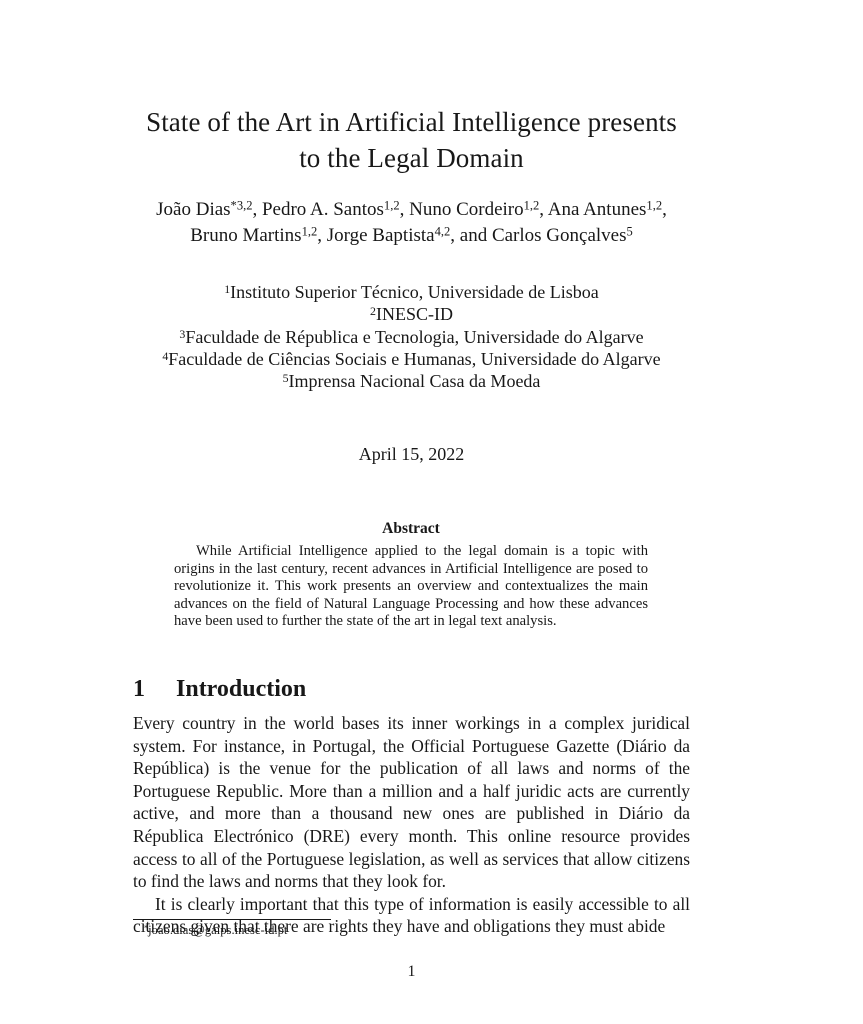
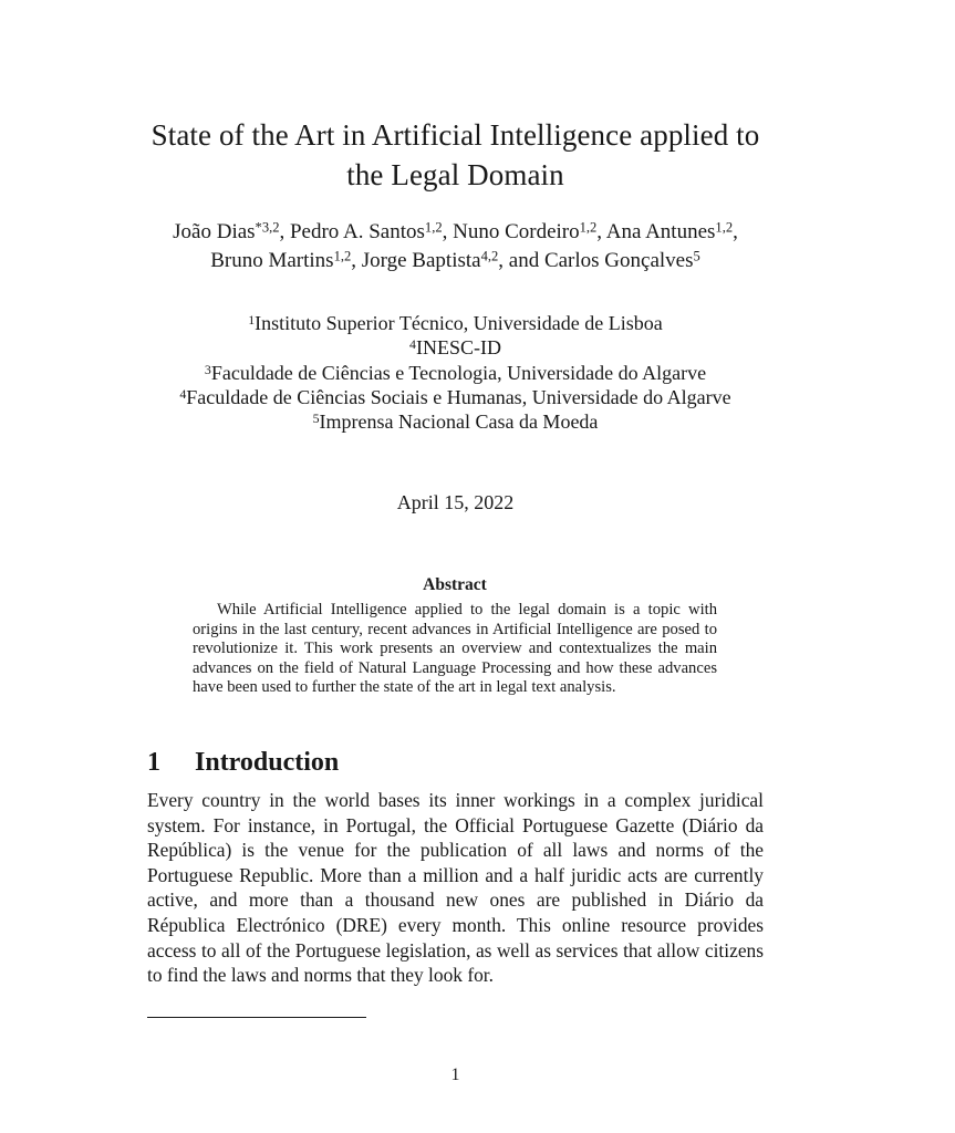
- State of the Art in Artificial Intelligence presents to the Legal Domain
+ State of the Art in Artificial Intelligence applied to the Legal Domain
  João Dias*3,2, Pedro A. Santos1,2, Nuno Cordeiro1,2, Ana Antunes1,2, Bruno Martins1,2, Jorge Baptista4,2, and Carlos Gonçalves5
  1Instituto Superior Técnico, Universidade de Lisboa
- 2INESC-ID
+ 4INESC-ID
- 3Faculdade de Républica e Tecnologia, Universidade do Algarve
+ 3Faculdade de Ciências e Tecnologia, Universidade do Algarve
  4Faculdade de Ciências Sociais e Humanas, Universidade do Algarve
  5Imprensa Nacional Casa da Moeda
  April 15, 2022
  Abstract
  While Artificial Intelligence applied to the legal domain is a topic with origins in the last century, recent advances in Artificial Intelligence are posed to revolutionize it. This work presents an overview and contextualizes the main advances on the field of Natural Language Processing and how these advances have been used to further the state of the art in legal text analysis.
  1 Introduction
  Every country in the world bases its inner workings in a complex juridical system. For instance, in Portugal, the Official Portuguese Gazette (Diário da República) is the venue for the publication of all laws and norms of the Portuguese Republic. More than a million and a half juridic acts are currently active, and more than a thousand new ones are published in Diário da Républica Electrónico (DRE) every month. This online resource provides access to all of the Portuguese legislation, as well as services that allow citizens to find the laws and norms that they look for.
- It is clearly important that this type of information is easily accessible to all citizens given that there are rights they have and obligations they must abide
- *joao.dias@gaips.inesc-id.pt
  1
